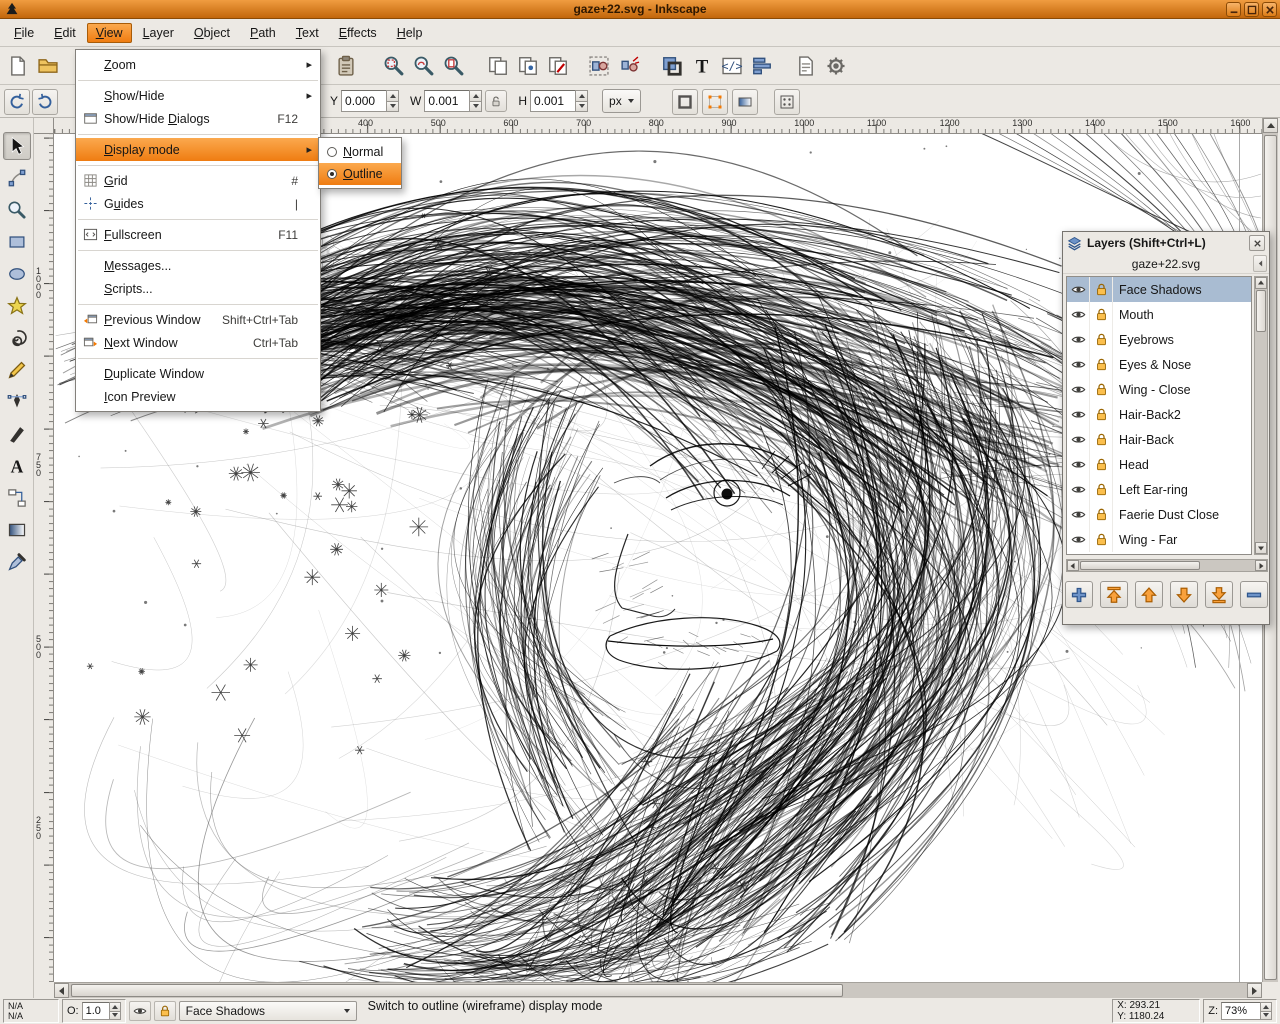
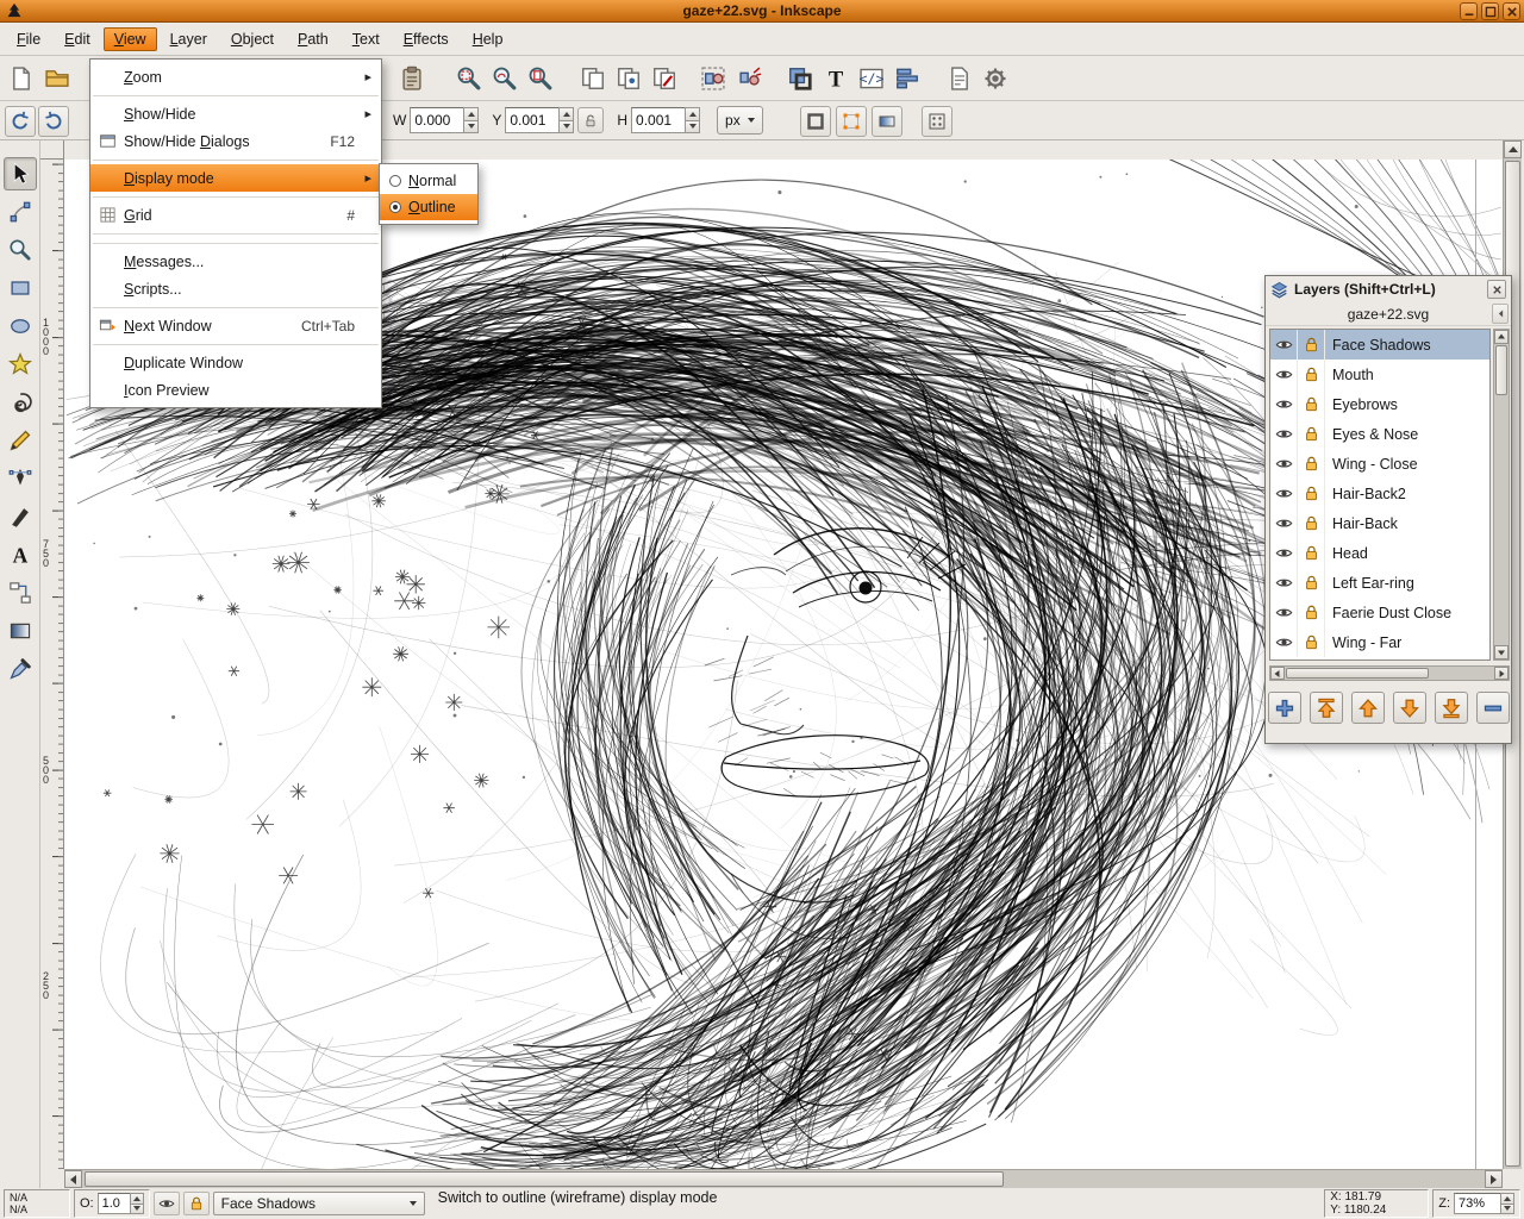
  gaze+22.svg - Inkscape
  File
  Edit
  View
  Layer
  Object
  Path
  Text
  Effects
  Help
  T
  </>
- Y
+ W
  0.000
- W
+ Y
  0.001
  H
  0.001
  px
  A
- 400
- 500
- 600
- 700
- 800
- 900
- 1000
- 1100
- 1200
- 1300
- 1400
- 1500
- 1600
  1
  0
  0
  0
  7
  5
  0
  5
  0
  0
  2
  5
  0
  N/A
  N/A
  O:
  1.0
  Face Shadows
  Switch to outline (wireframe) display mode
- X: 293.21
+ X: 181.79
  Y: 1180.24
  Z:
  73%
  Layers (Shift+Ctrl+L)
  gaze+22.svg
  Face Shadows
  Mouth
  Eyebrows
  Eyes & Nose
  Wing - Close
  Hair-Back2
  Hair-Back
  Head
  Left Ear-ring
  Faerie Dust Close
  Wing - Far
  Zoom
  ▸
  Show/Hide
  ▸
  Show/Hide Dialogs
  F12
  Display mode
  ▸
  Grid
  #
- Guides
- |
- Fullscreen
- F11
  Messages...
  Scripts...
- Previous Window
- Shift+Ctrl+Tab
  Next Window
  Ctrl+Tab
  Duplicate Window
  Icon Preview
  Normal
  Outline
